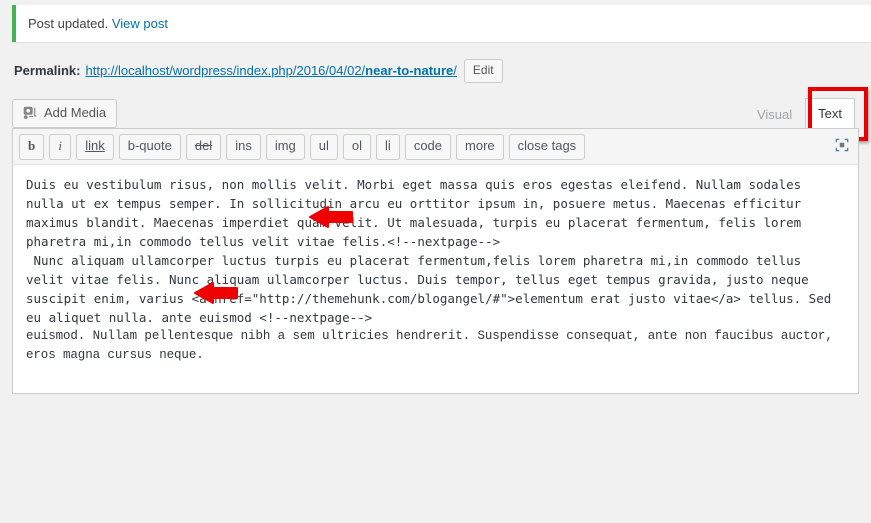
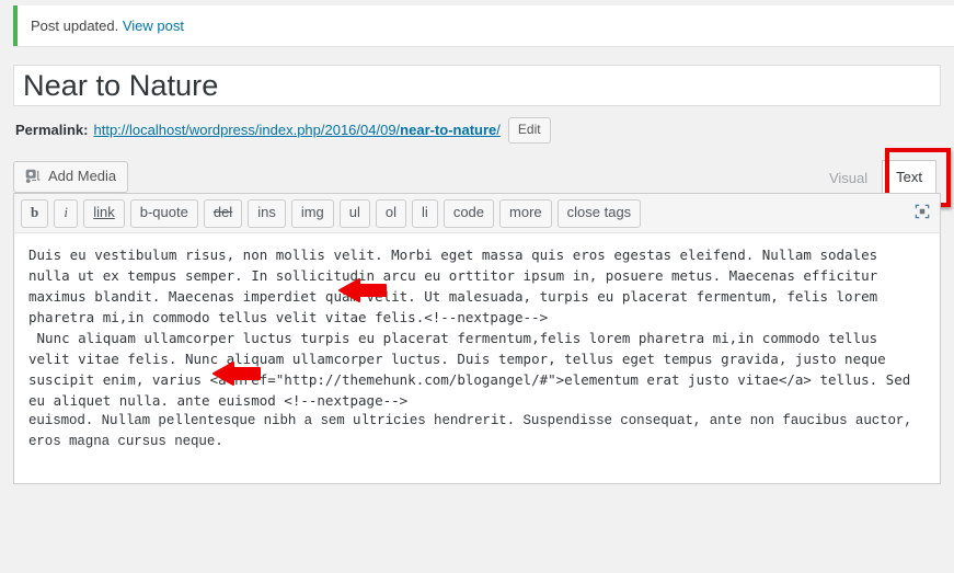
  Post updated. View post
+ Near to Nature
  Permalink:
- http://localhost/wordpress/index.php/2016/04/02/near-to-nature/
+ http://localhost/wordpress/index.php/2016/04/09/near-to-nature/
  Edit
  Add Media
  Visual
  Text
  b
  i
  link
  b-quote
  del
  ins
  img
  ul
  ol
  li
  code
  more
  close tags
  Duis eu vestibulum risus, non mollis velit. Morbi eget massa quis eros egestas eleifend. Nullam sodales nulla ut ex tempus semper. In sollicitudin arcu eu orttitor ipsum in, posuere metus. Maecenas efficitur maximus blandit. Maecenas imperdiet qualit. Ut malesuada, turpis eu placerat fermentum, felis lorem pharetra mi,in commodo tellus velit vitae felis.<!--nextpage-->
  Nunc aliquam ullamcorper luctus turpis eu placerat fermentum,felis lorem pharetra mi,in commodo tellus velit vitae felis. Nunc aliquam ullamcorper luctus. Duis tempor, tellus eget tempus gravida, justo neque suscipit enim, varius <f="http://themehunk.com/blogangel/#">elementum erat justo vitae</a> tellus. Sed eu aliquet nulla. ante euismod <!--nextpage-->
  euismod. Nullam pellentesque nibh a sem ultricies hendrerit. Suspendisse consequat, ante non faucibus auctor, eros magna cursus neque.
